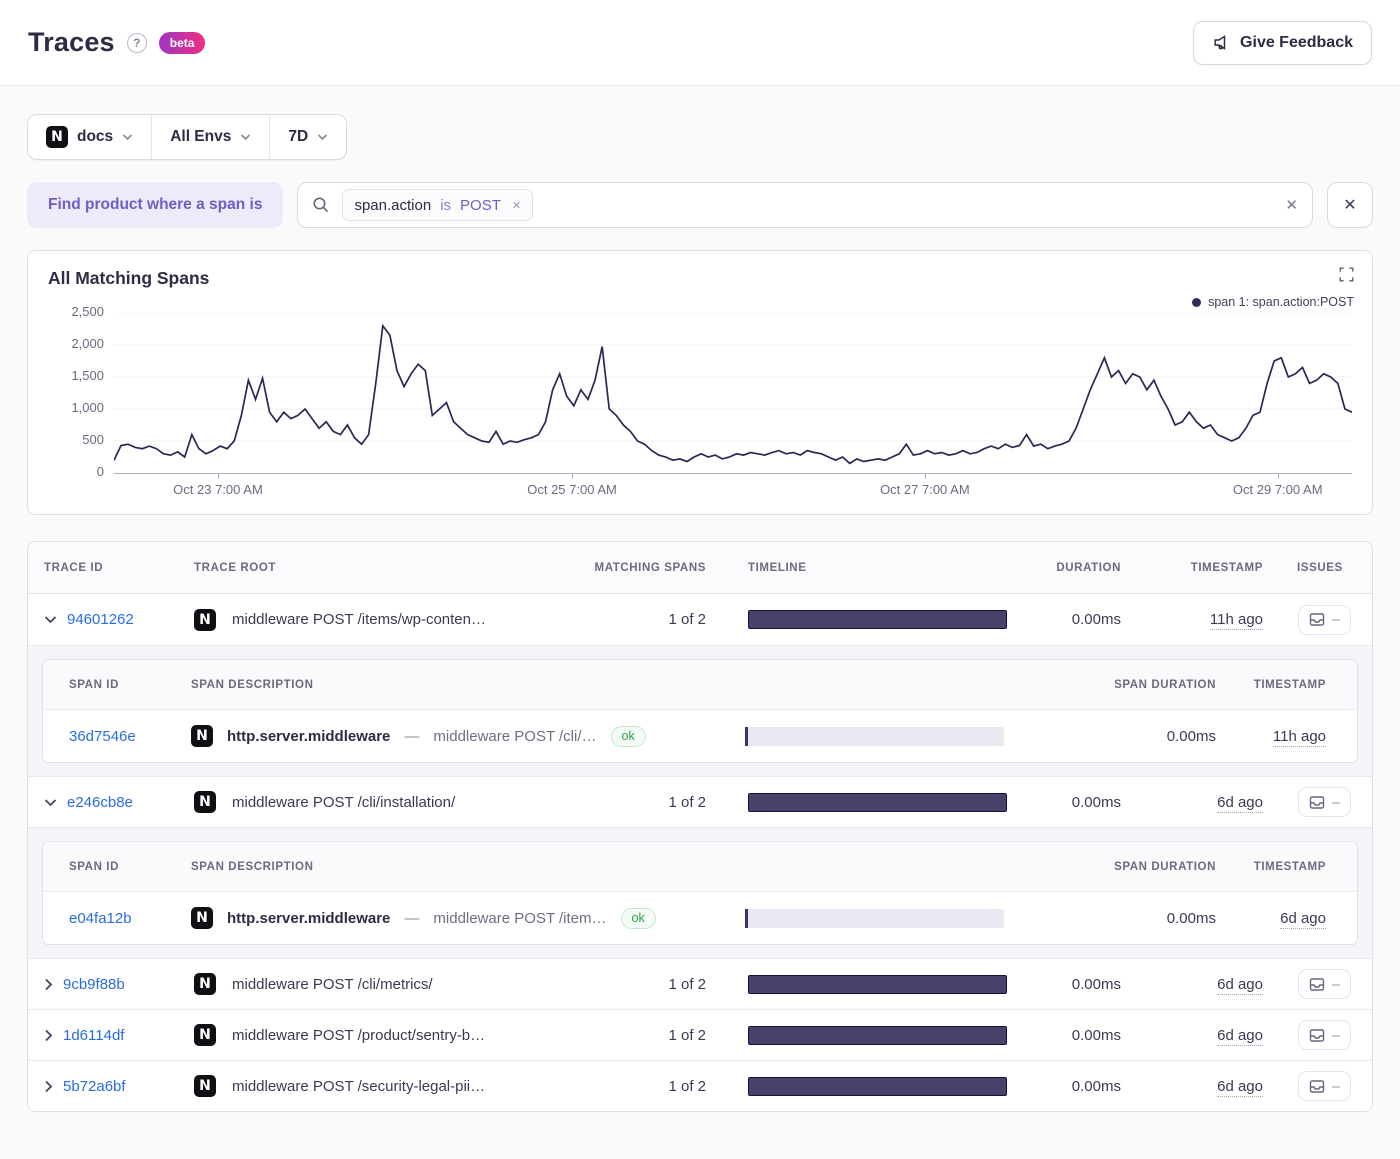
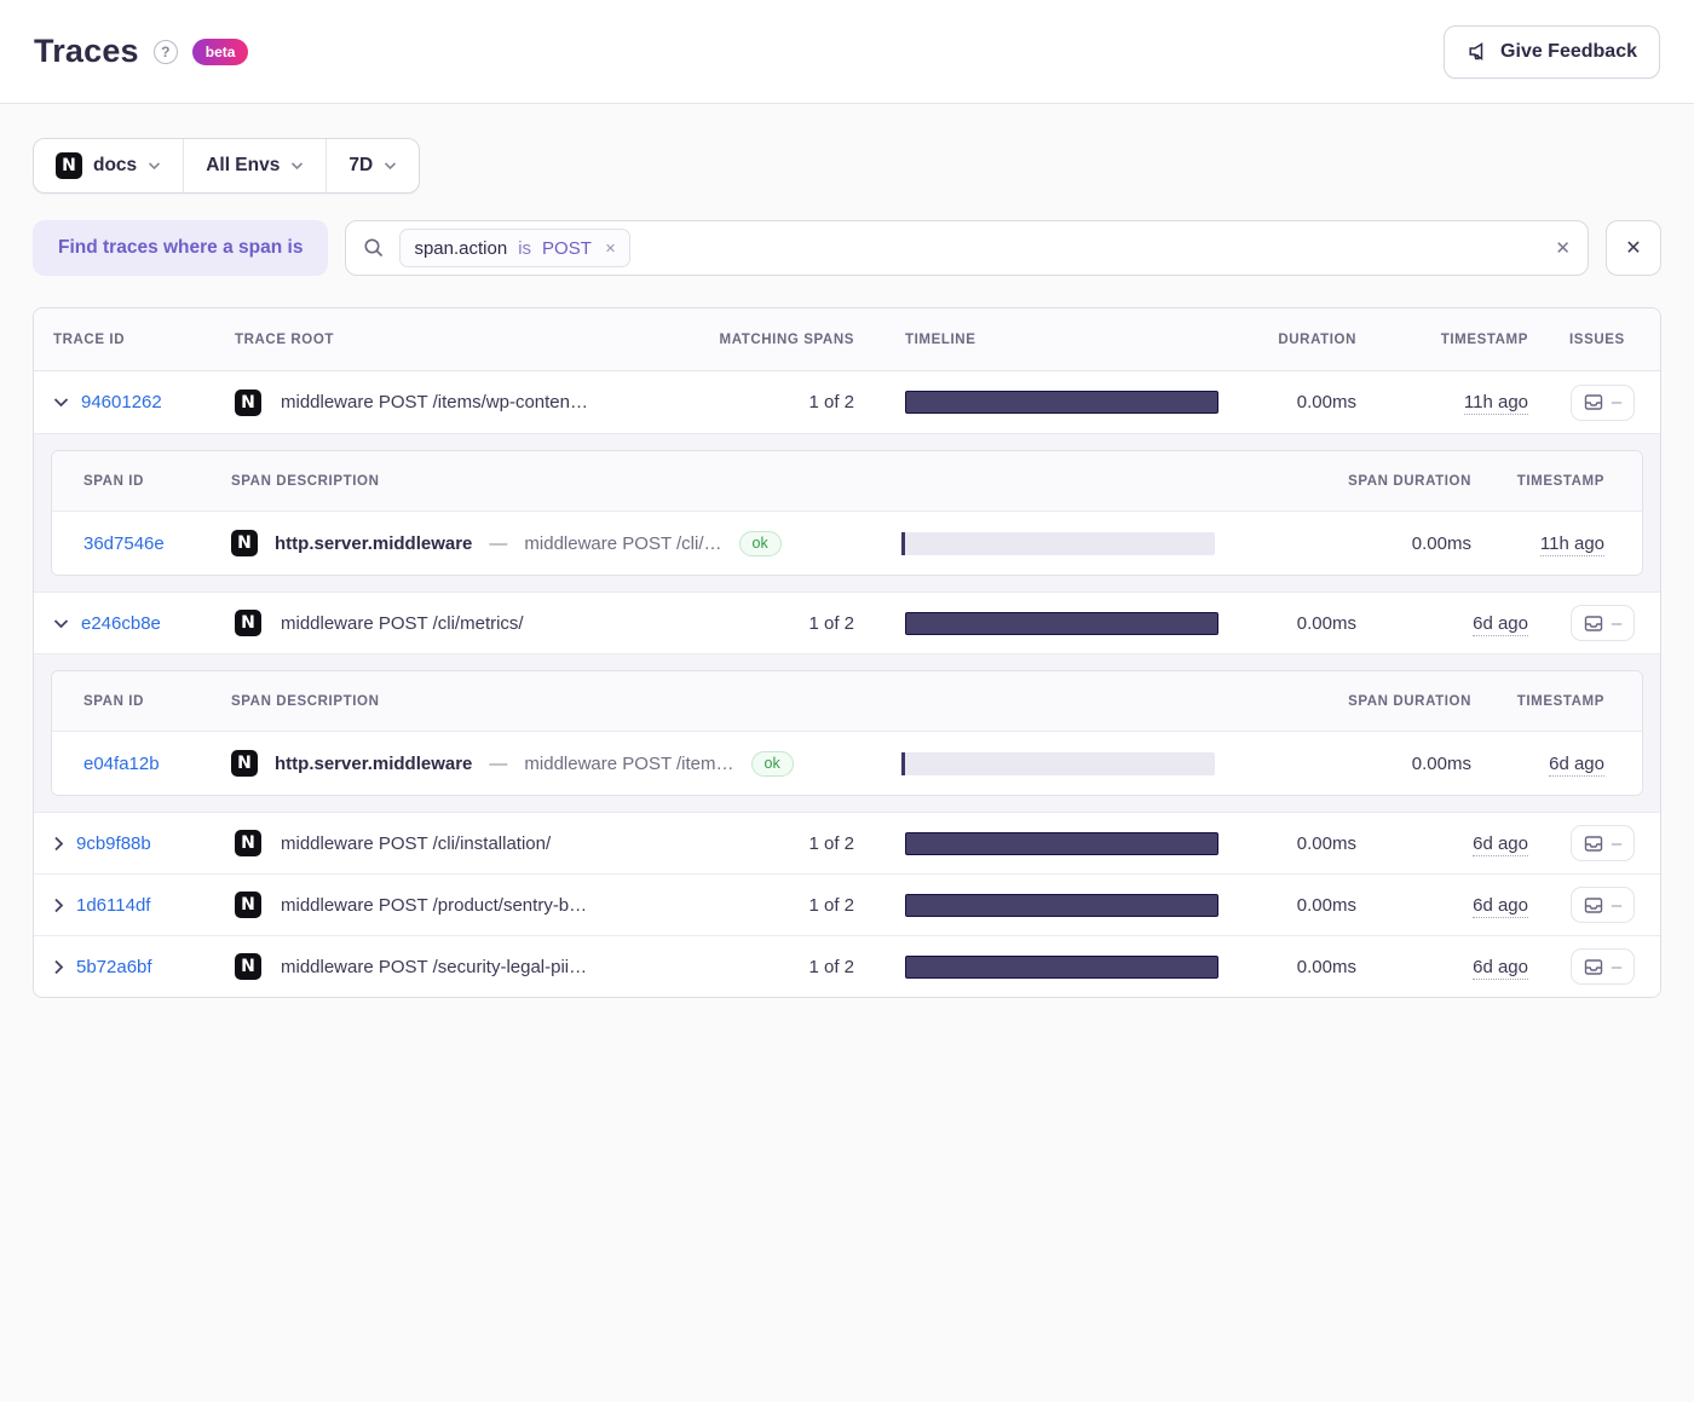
  Traces
  ?
  beta
  Give Feedback
  N
  docs
  All Envs
  7D
- Find product where a span is
+ Find traces where a span is
  span.action
  is
  POST
  ✕
  ✕
  ✕
- All Matching Spans
- span 1: span.action:POST
- 0
- 500
- 1,000
- 1,500
- 2,000
- 2,500
- Oct 23 7:00 AM
- Oct 25 7:00 AM
- Oct 27 7:00 AM
- Oct 29 7:00 AM
  TRACE ID
  TRACE ROOT
  MATCHING SPANS
  TIMELINE
  DURATION
  TIMESTAMP
  ISSUES
  94601262
  N
  middleware POST /items/wp-conten…
  1 of 2
  0.00ms
  11h ago
  –
  SPAN ID
  SPAN DESCRIPTION
  SPAN DURATION
  TIMESTAMP
  36d7546e
  N
  http.server.middleware
  —
  middleware POST /cli/…
  ok
  0.00ms
  11h ago
  e246cb8e
  N
- middleware POST /cli/installation/
+ middleware POST /cli/metrics/
  1 of 2
  0.00ms
  6d ago
  –
  SPAN ID
  SPAN DESCRIPTION
  SPAN DURATION
  TIMESTAMP
  e04fa12b
  N
  http.server.middleware
  —
  middleware POST /item…
  ok
  0.00ms
  6d ago
  9cb9f88b
  N
- middleware POST /cli/metrics/
+ middleware POST /cli/installation/
  1 of 2
  0.00ms
  6d ago
  –
  1d6114df
  N
  middleware POST /product/sentry-b…
  1 of 2
  0.00ms
  6d ago
  –
  5b72a6bf
  N
  middleware POST /security-legal-pii…
  1 of 2
  0.00ms
  6d ago
  –
